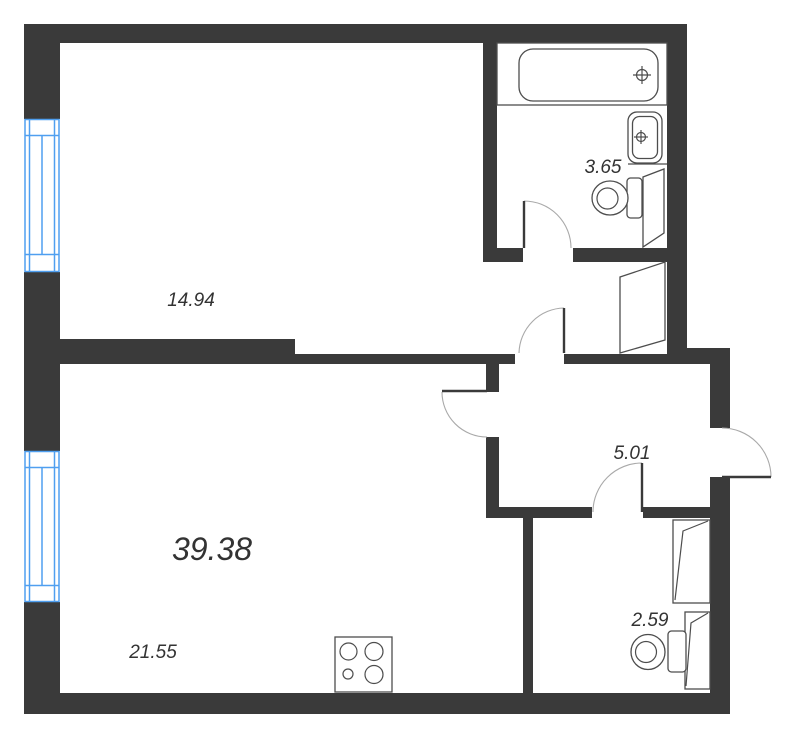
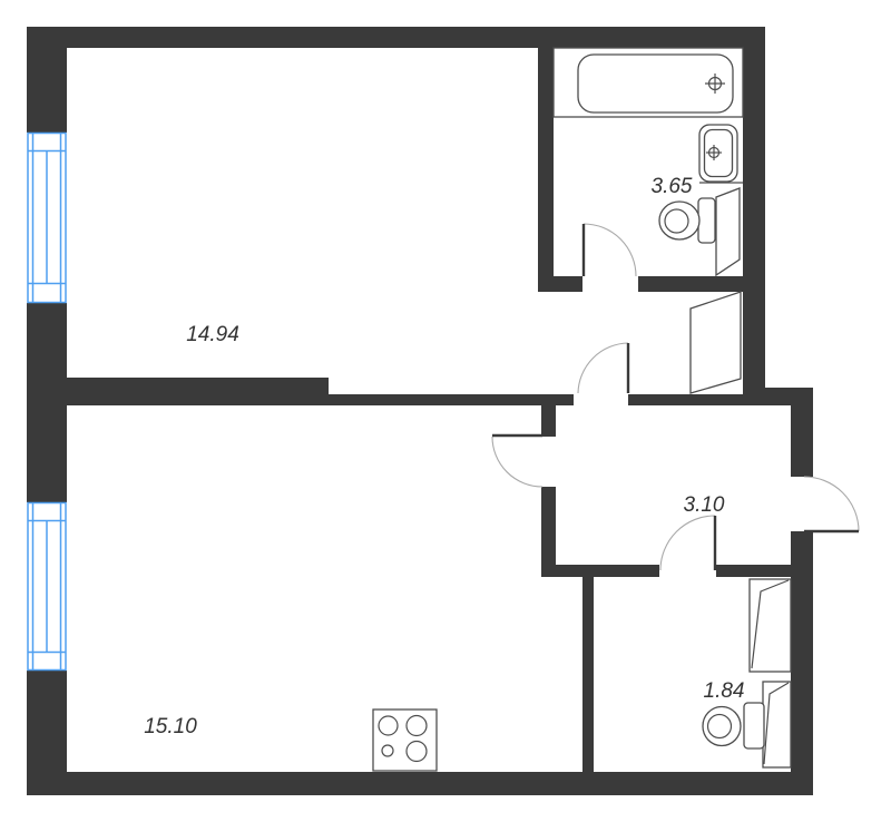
  14.94
  3.65
- 5.01
+ 3.10
- 39.38
- 21.55
+ 15.10
- 2.59
+ 1.84
